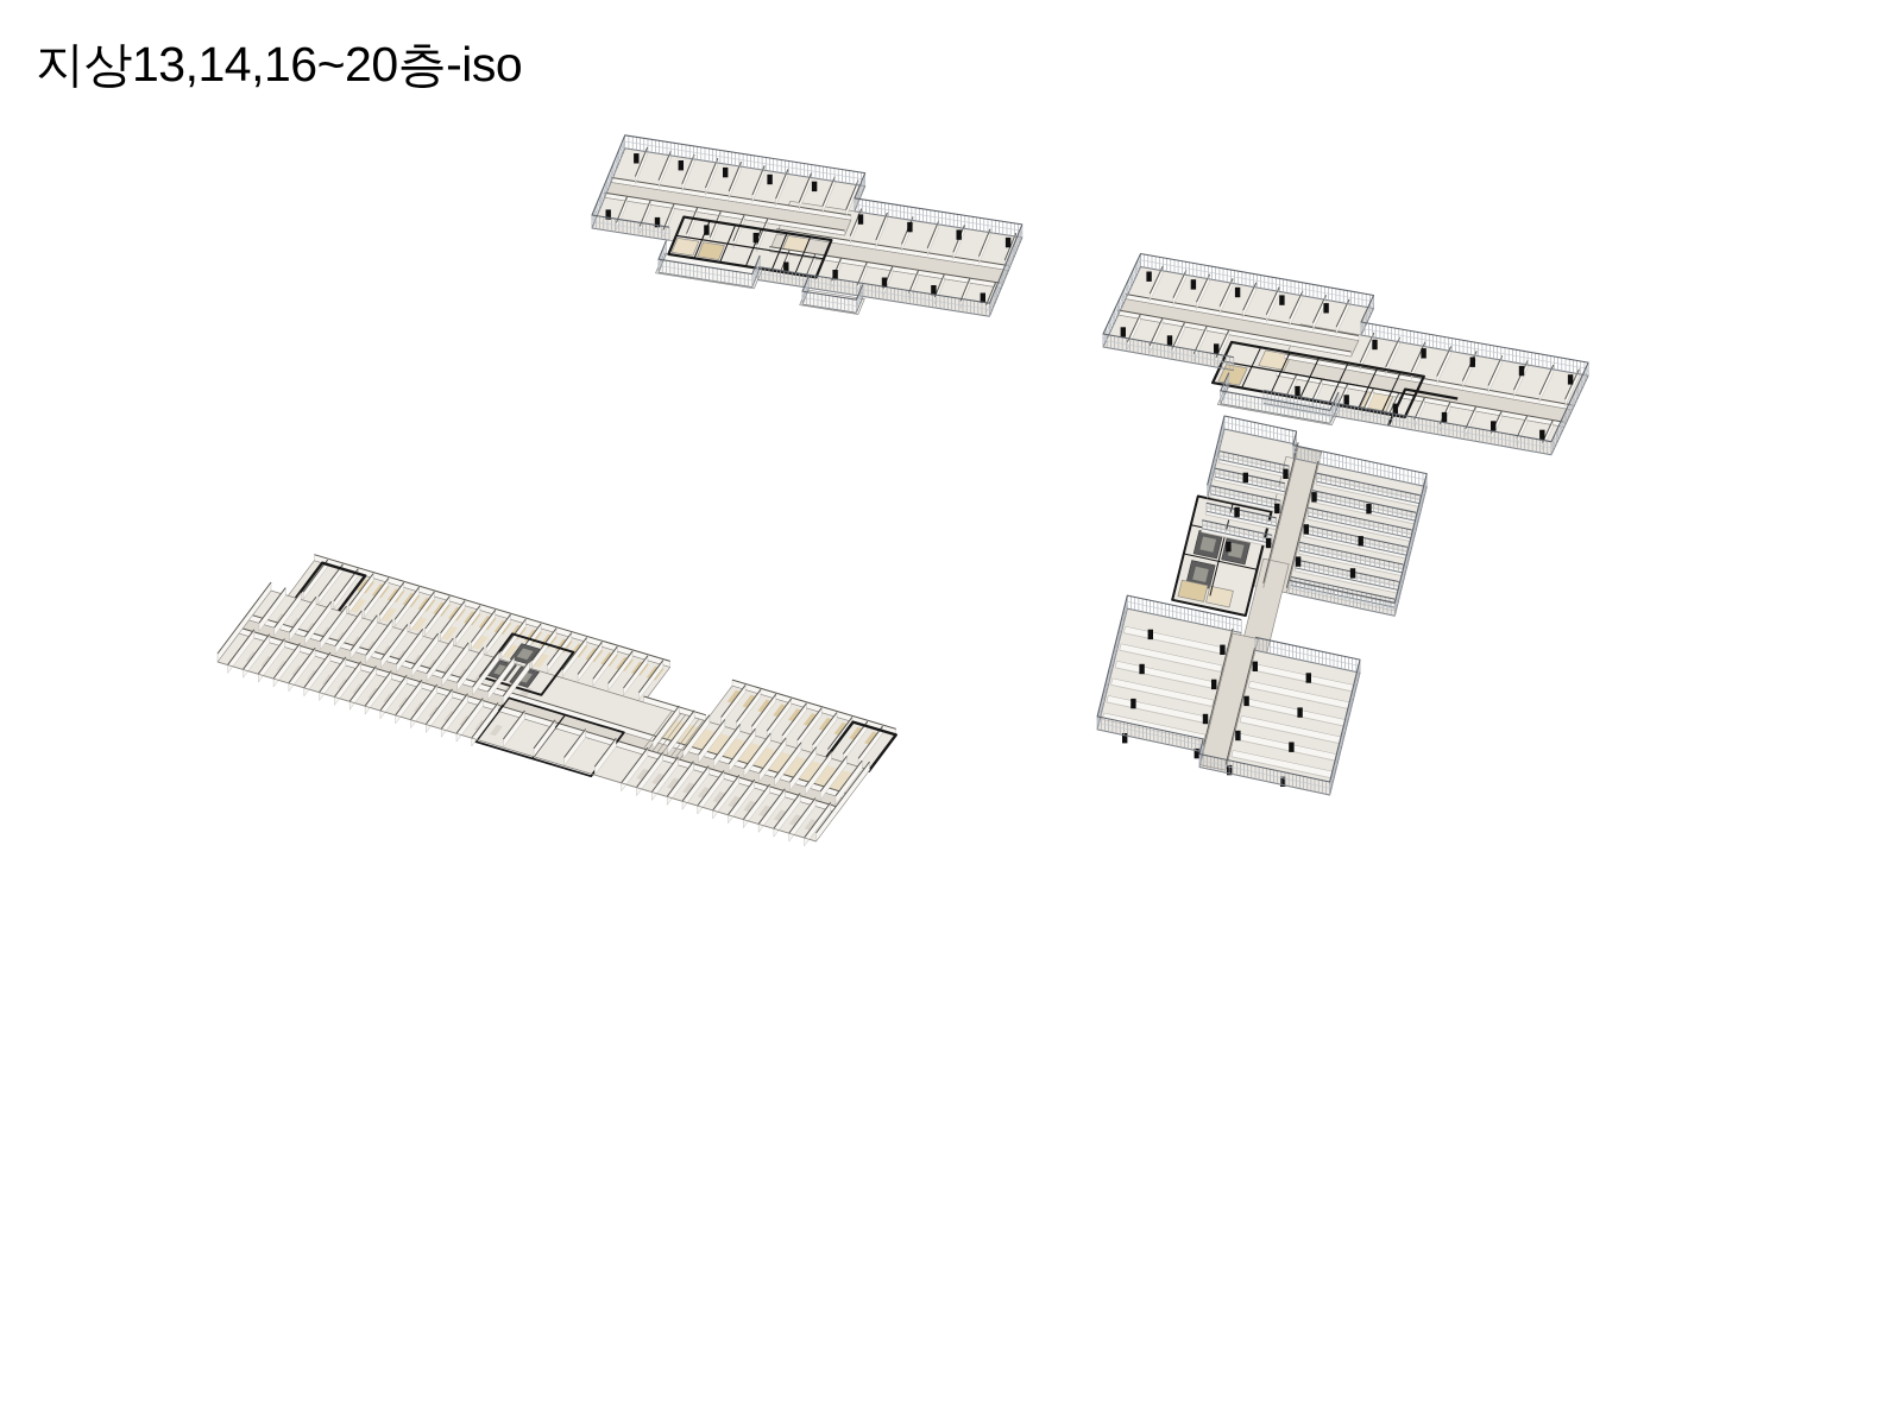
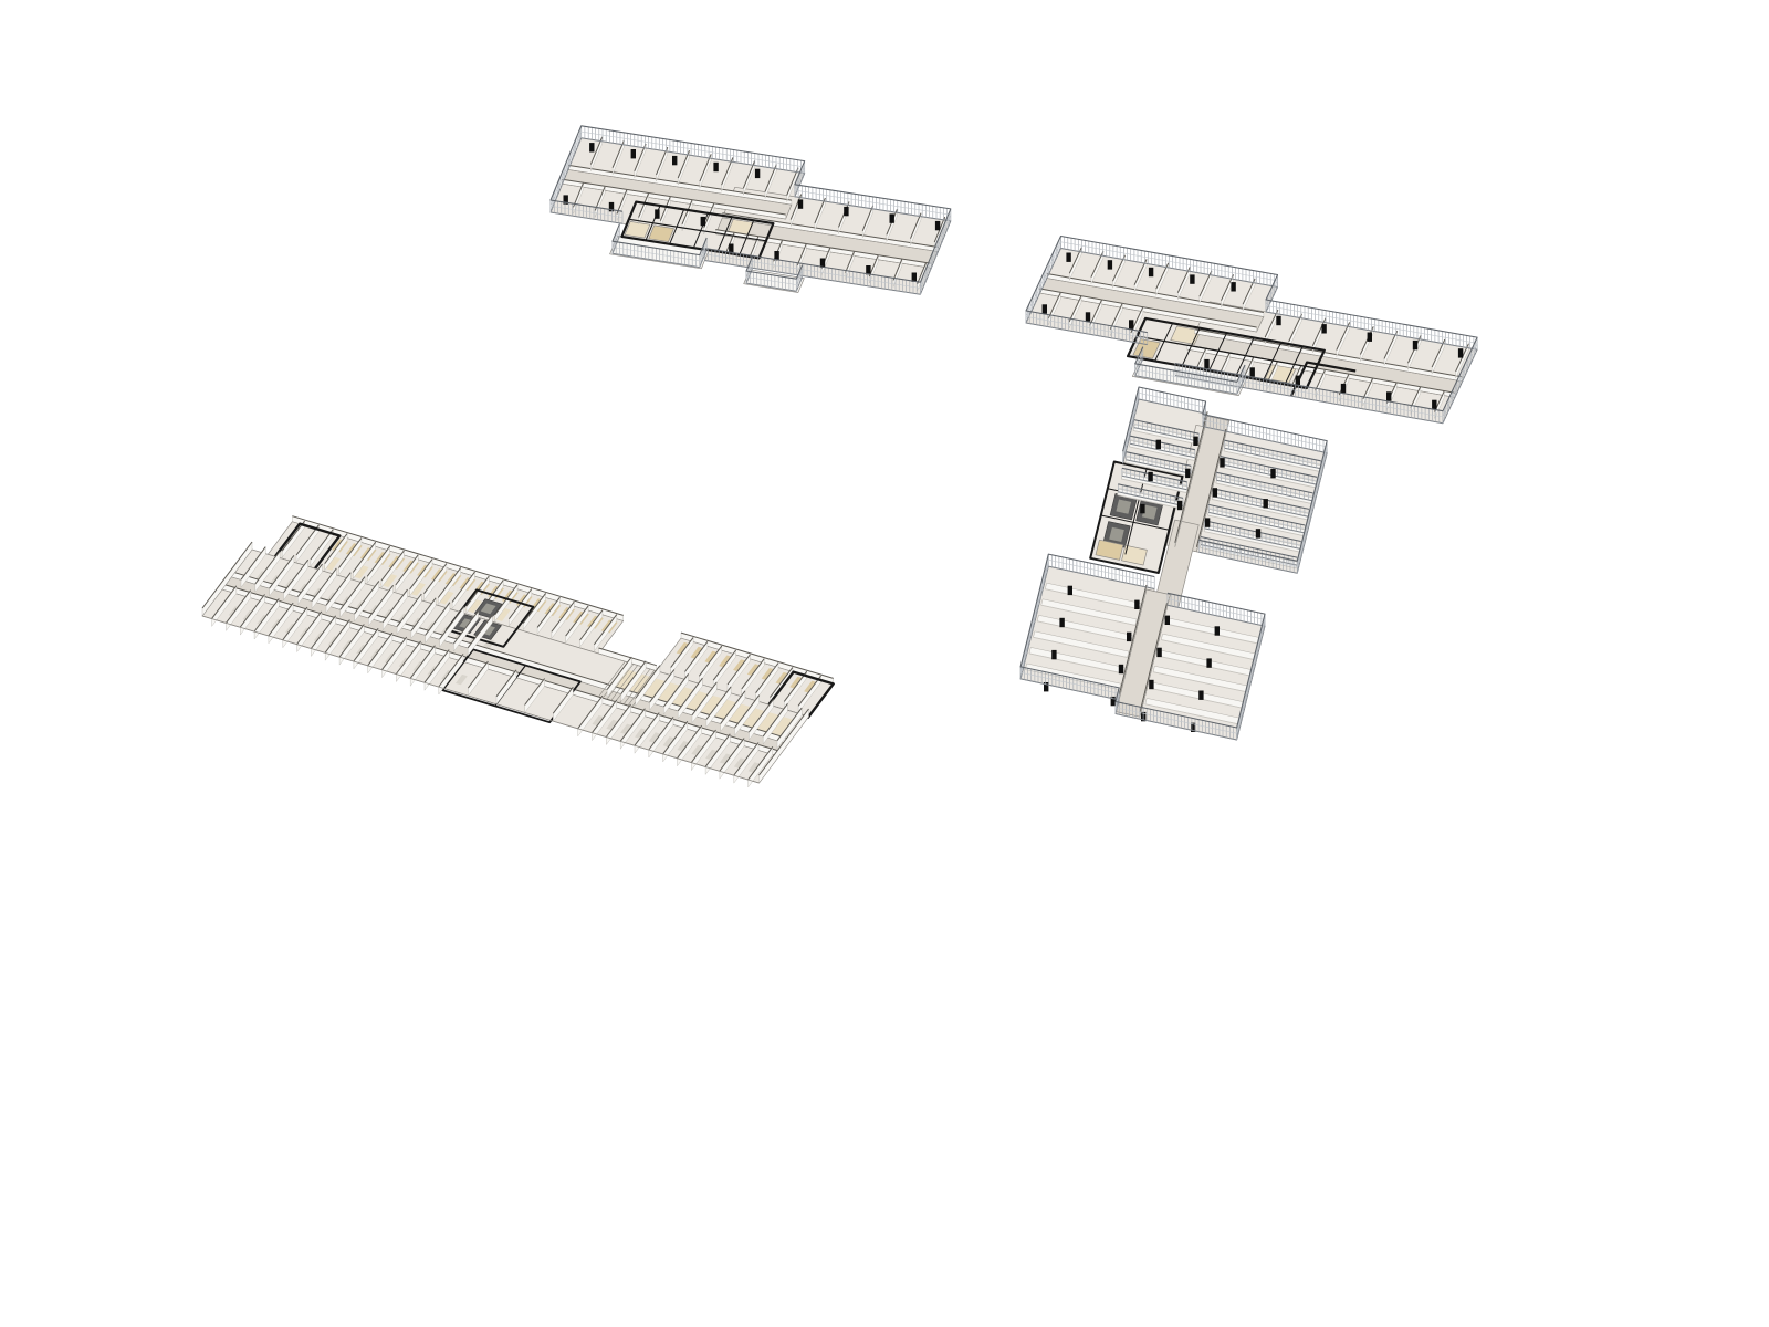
- 지상13,14,16~20층-iso
